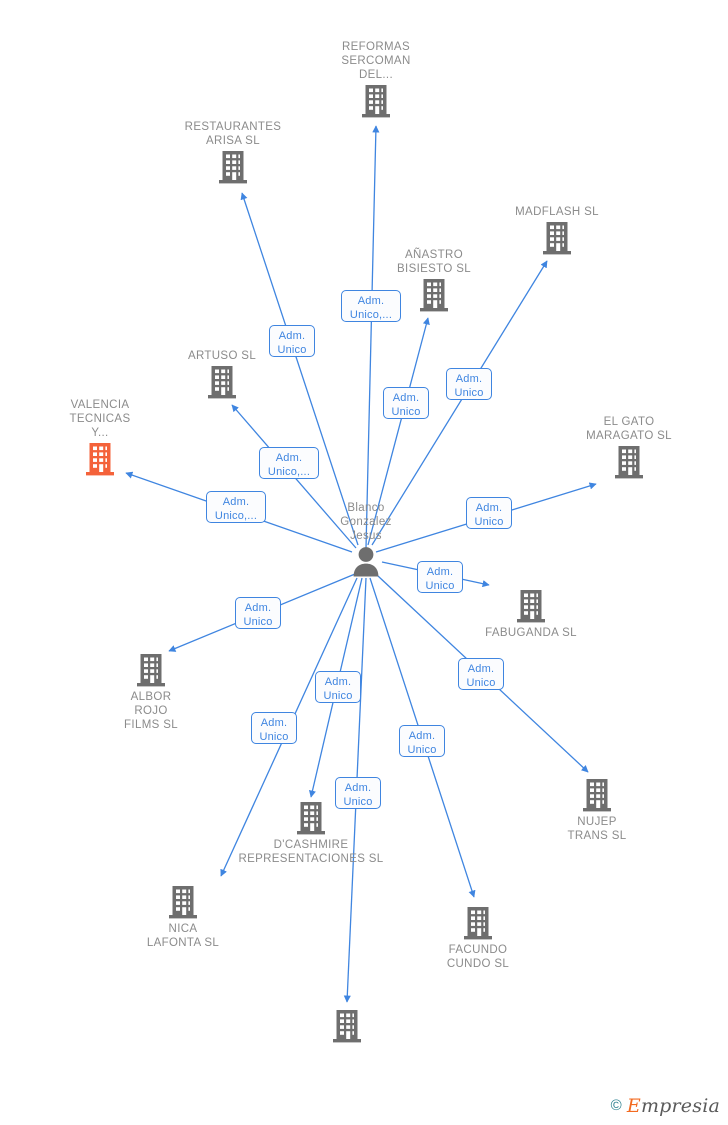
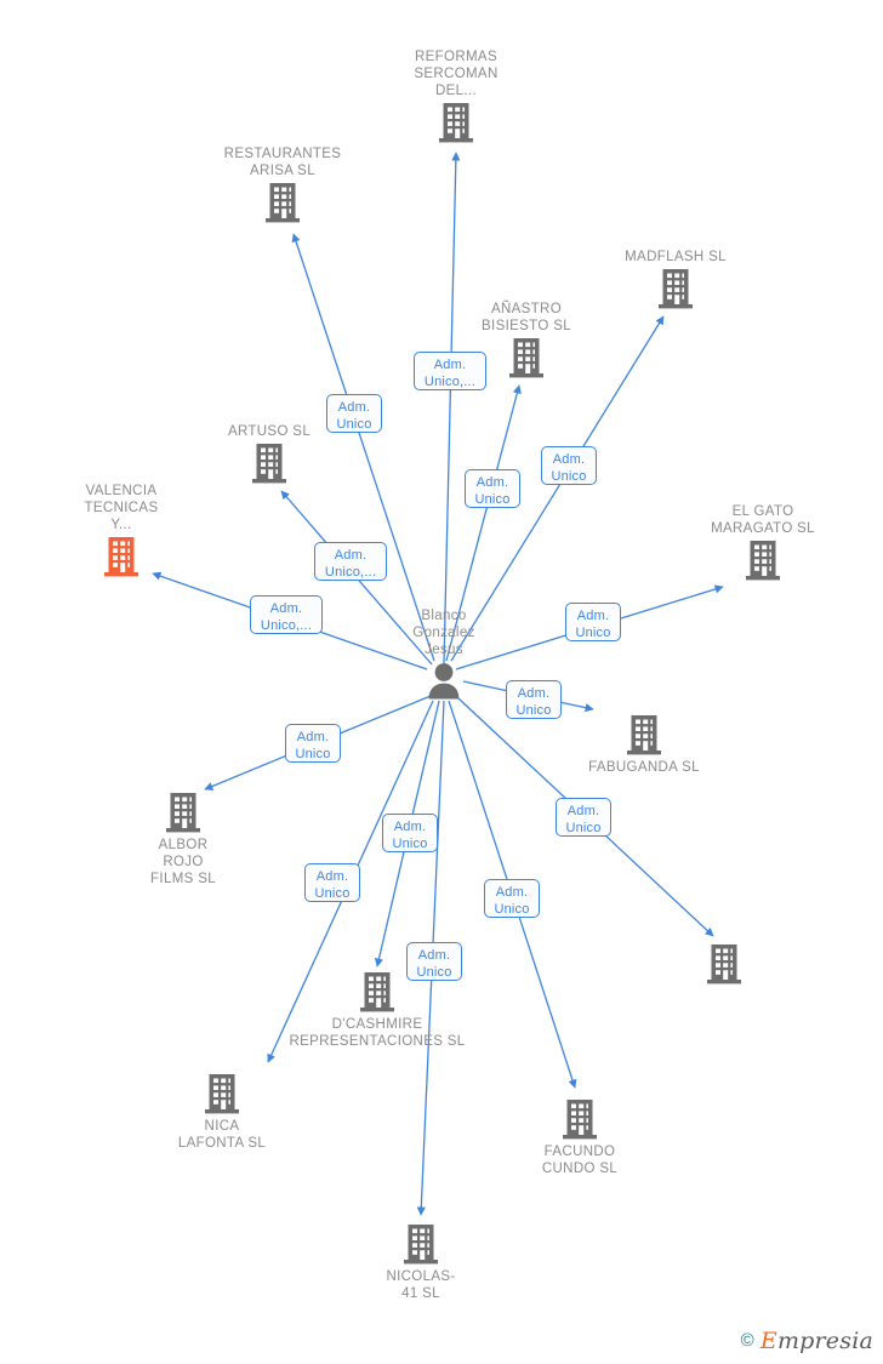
  REFORMAS
  SERCOMAN
  DEL...
  RESTAURANTES
  ARISA SL
  MADFLASH SL
  AÑASTRO
  BISIESTO SL
  ARTUSO SL
  VALENCIA
  TECNICAS
  Y...
  EL GATO
  MARAGATO SL
  FABUGANDA SL
  ALBOR
  ROJO
  FILMS SL
- NUJEP
- TRANS SL
  D'CASHMIRE
  REPRESENTACIONES SL
  NICA
  LAFONTA SL
  FACUNDO
  CUNDO SL
+ NICOLAS-
+ 41 SL
  Blanco
  Gonzalez
  Jesus
  Adm.
  Unico,...
  Adm.
  Unico
  Adm.
  Unico
  Adm.
  Unico
  Adm.
  Unico,...
  Adm.
  Unico,...
  Adm.
  Unico
  Adm.
  Unico
  Adm.
  Unico
  Adm.
  Unico
  Adm.
  Unico
  Adm.
  Unico
  Adm.
  Unico
  Adm.
  Unico
  © Empresia
